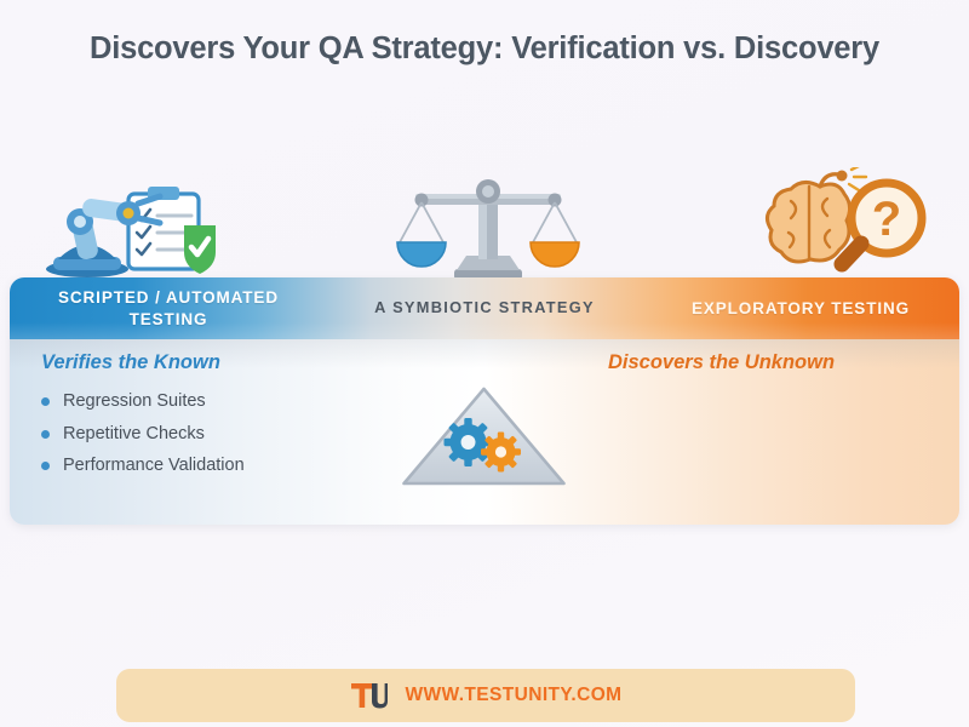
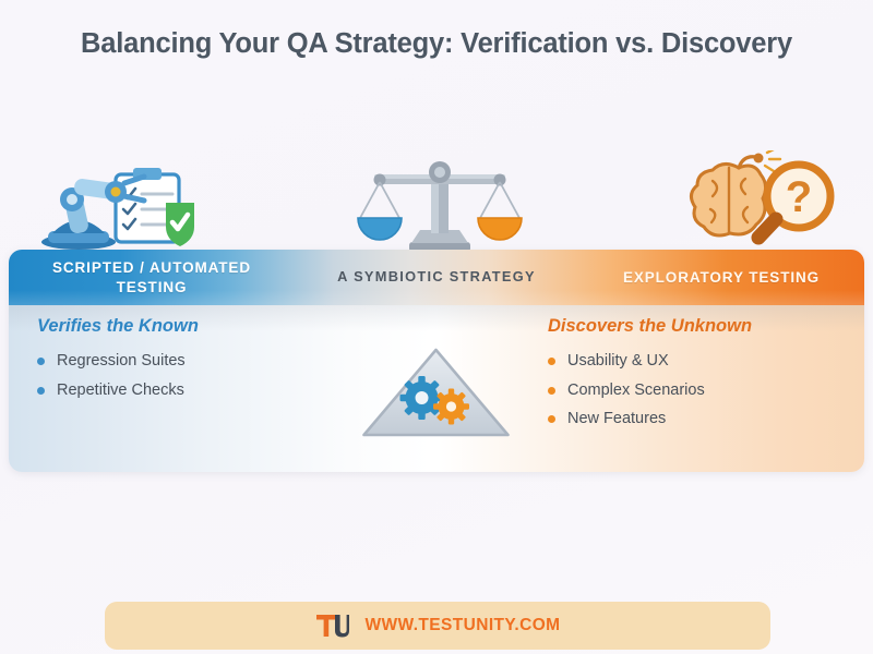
- Discovers Your QA Strategy: Verification vs. Discovery
+ Balancing Your QA Strategy: Verification vs. Discovery
  ?
  SCRIPTED / AUTOMATED TESTING
  A SYMBIOTIC STRATEGY
  EXPLORATORY TESTING
  Verifies the Known
  Regression Suites
  Repetitive Checks
- Performance Validation
  Discovers the Unknown
+ Usability & UX
+ Complex Scenarios
+ New Features
  WWW.TESTUNITY.COM
